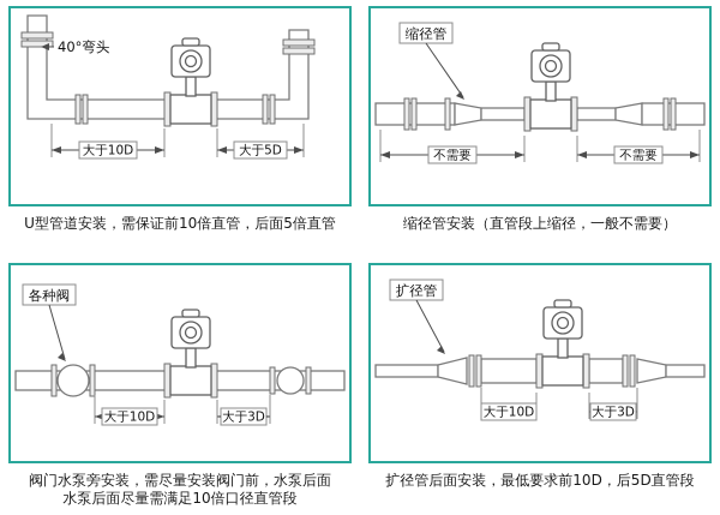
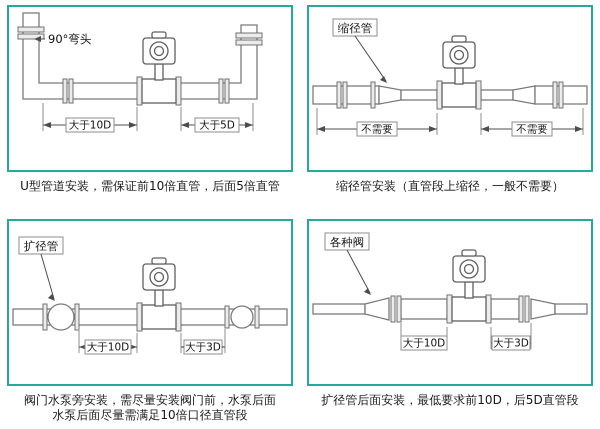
- 40°弯头
+ 90°弯头
  大于10D
  大于5D
  U型管道安装，需保证前10倍直管，后面5倍直管
  缩径管
  不需要
  不需要
  缩径管安装（直管段上缩径，一般不需要）
- 各种阀
+ 扩径管
  大于10D
  大于3D
  阀门水泵旁安装，需尽量安装阀门前，水泵后面
  水泵后面尽量需满足10倍口径直管段
- 扩径管
+ 各种阀
  大于10D
  大于3D
  扩径管后面安装，最低要求前10D，后5D直管段
